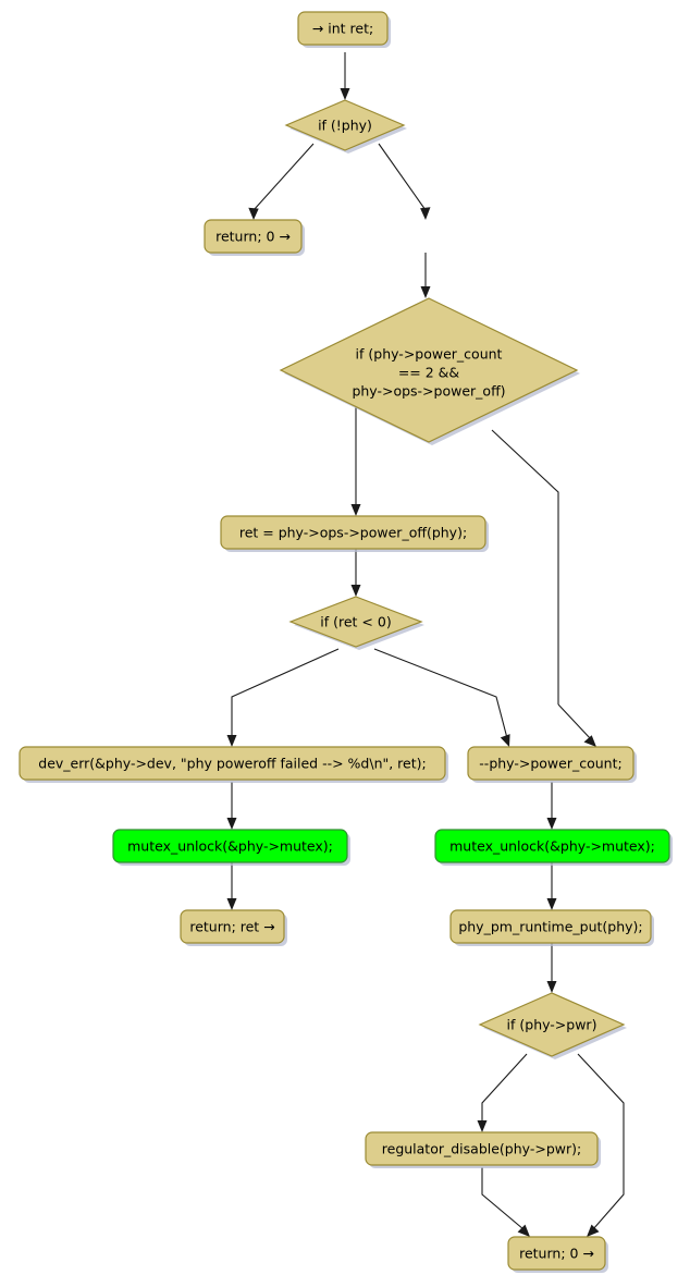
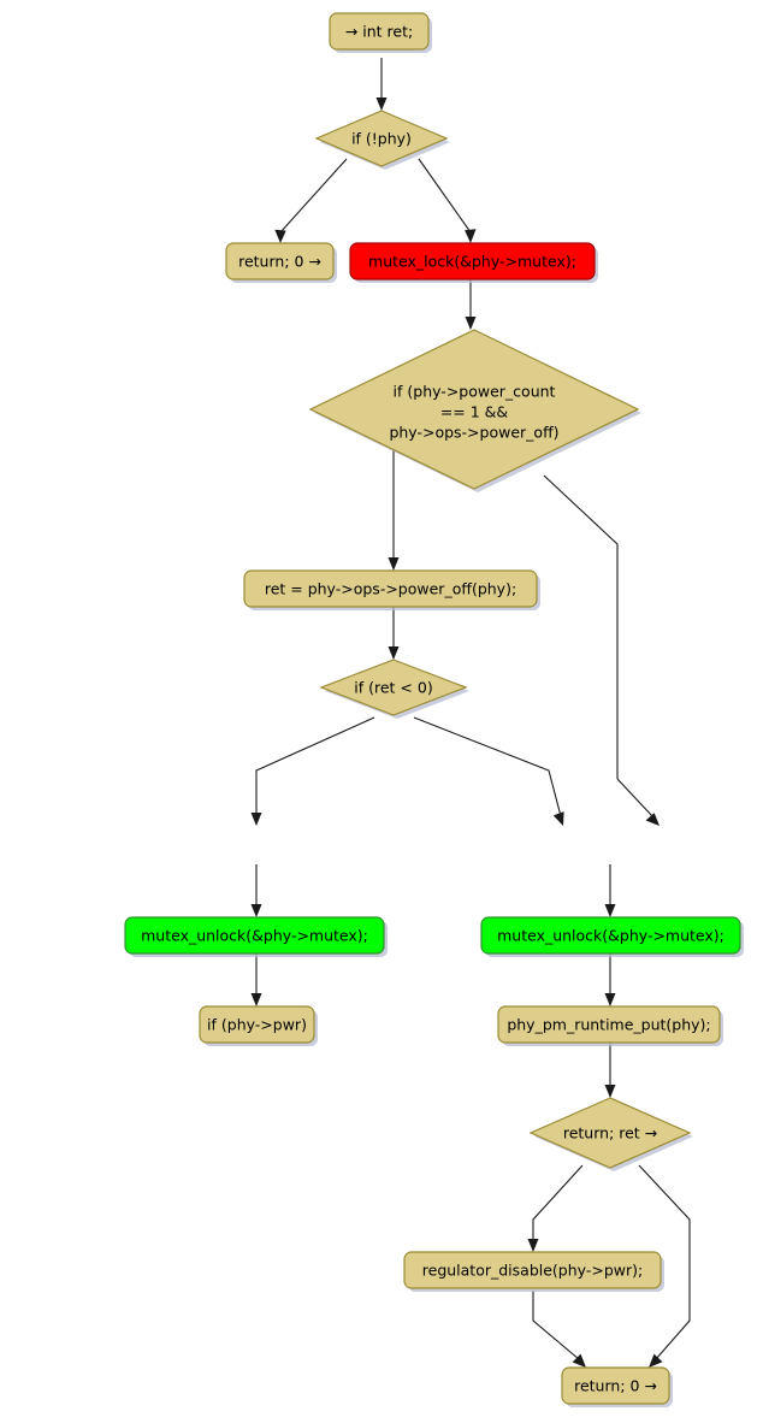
  → int ret;
  if (!phy)
  return; 0 →
+ mutex_lock(&phy->mutex);
  if (phy->power_count
- == 2 &&
+ == 1 &&
  phy->ops->power_off)
  ret = phy->ops->power_off(phy);
  if (ret < 0)
- dev_err(&phy->dev, "phy poweroff failed --> %d\n", ret);
- --phy->power_count;
  mutex_unlock(&phy->mutex);
  mutex_unlock(&phy->mutex);
- return; ret →
+ if (phy->pwr)
  phy_pm_runtime_put(phy);
- if (phy->pwr)
+ return; ret →
  regulator_disable(phy->pwr);
  return; 0 →
